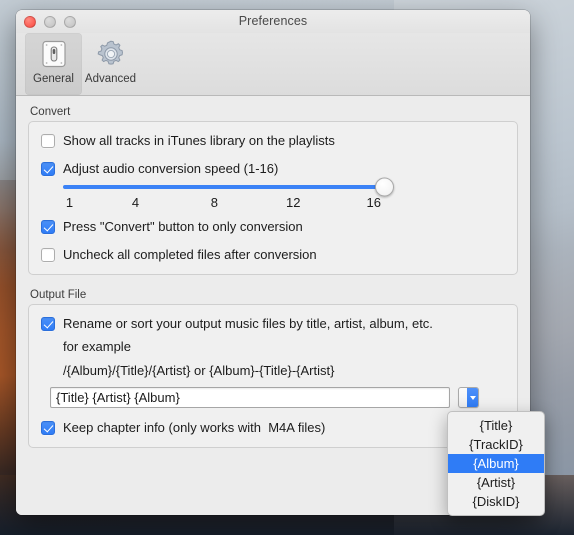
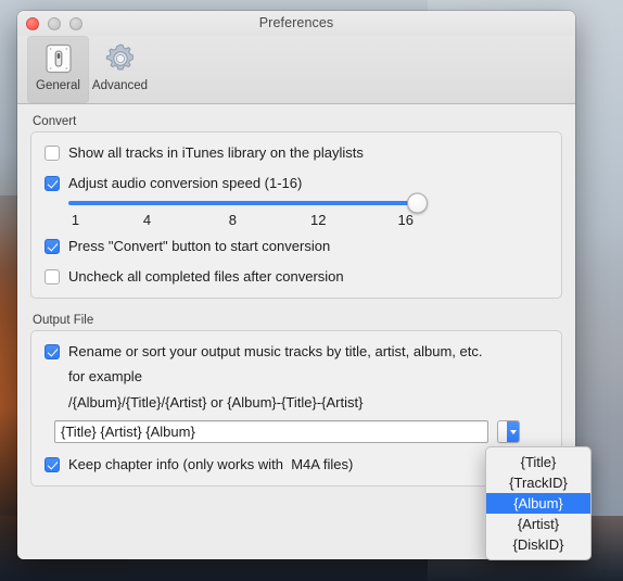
  Preferences
  General
  Advanced
  Convert
  Show all tracks in iTunes library on the playlists
  Adjust audio conversion speed (1-16)
  1
  4
  8
  12
  16
- Press "Convert" button to only conversion
+ Press "Convert" button to start conversion
  Uncheck all completed files after conversion
  Output File
- Rename or sort your output music files by title, artist, album, etc.
+ Rename or sort your output music tracks by title, artist, album, etc.
  for example
  /{Album}/{Title}/{Artist} or {Album}-{Title}-{Artist}
  {Title} {Artist} {Album}
  Keep chapter info (only works with M4A files)
  {Title}
  {TrackID}
  {Album}
  {Artist}
  {DiskID}
